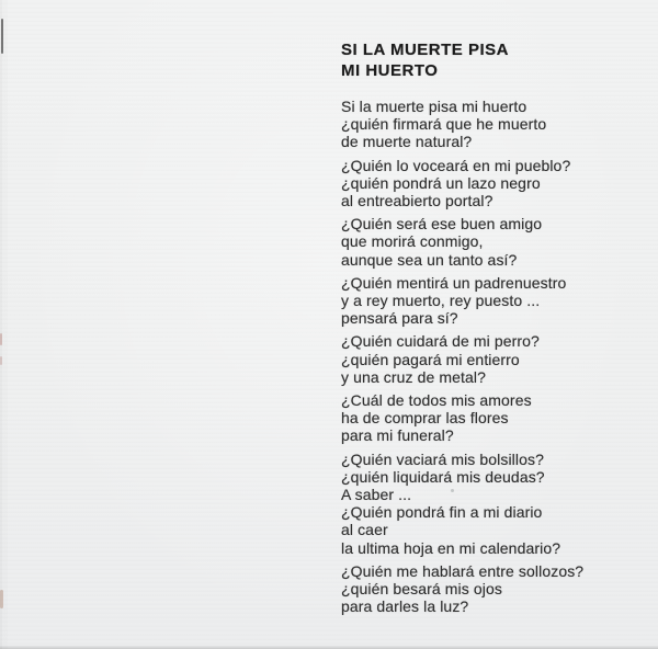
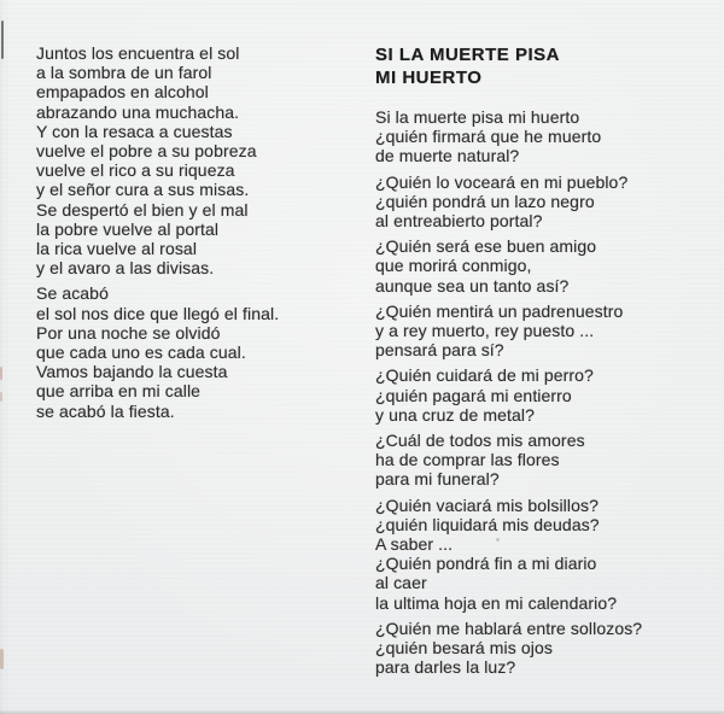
+ Juntos los encuentra el sol
+ a la sombra de un farol
+ empapados en alcohol
+ abrazando una muchacha.
+ Y con la resaca a cuestas
+ vuelve el pobre a su pobreza
+ vuelve el rico a su riqueza
+ y el señor cura a sus misas.
+ Se despertó el bien y el mal
+ la pobre vuelve al portal
+ la rica vuelve al rosal
+ y el avaro a las divisas.
+ Se acabó
+ el sol nos dice que llegó el final.
+ Por una noche se olvidó
+ que cada uno es cada cual.
+ Vamos bajando la cuesta
+ que arriba en mi calle
+ se acabó la fiesta.
  SI LA MUERTE PISA
  MI HUERTO
  Si la muerte pisa mi huerto
  ¿quién firmará que he muerto
  de muerte natural?
  ¿Quién lo voceará en mi pueblo?
  ¿quién pondrá un lazo negro
  al entreabierto portal?
  ¿Quién será ese buen amigo
  que morirá conmigo,
  aunque sea un tanto así?
  ¿Quién mentirá un padrenuestro
  y a rey muerto, rey puesto ...
  pensará para sí?
  ¿Quién cuidará de mi perro?
  ¿quién pagará mi entierro
  y una cruz de metal?
  ¿Cuál de todos mis amores
  ha de comprar las flores
  para mi funeral?
  ¿Quién vaciará mis bolsillos?
  ¿quién liquidará mis deudas?
  A saber ...
  ¿Quién pondrá fin a mi diario
  al caer
  la ultima hoja en mi calendario?
  ¿Quién me hablará entre sollozos?
  ¿quién besará mis ojos
  para darles la luz?
